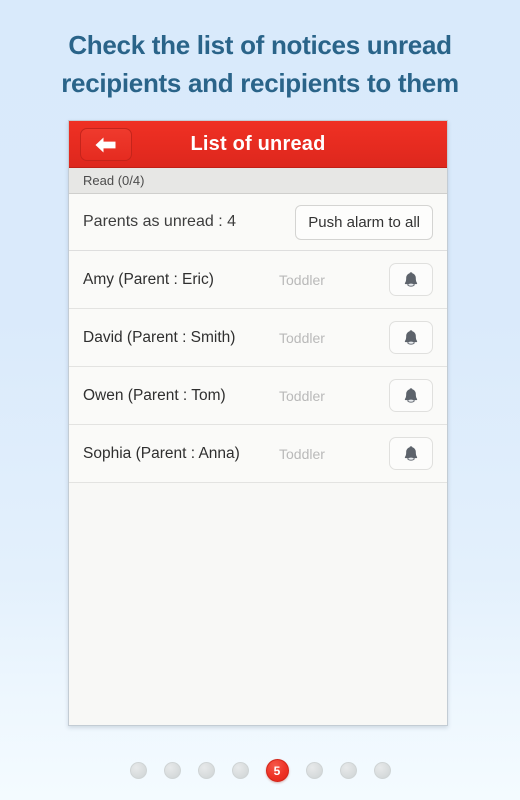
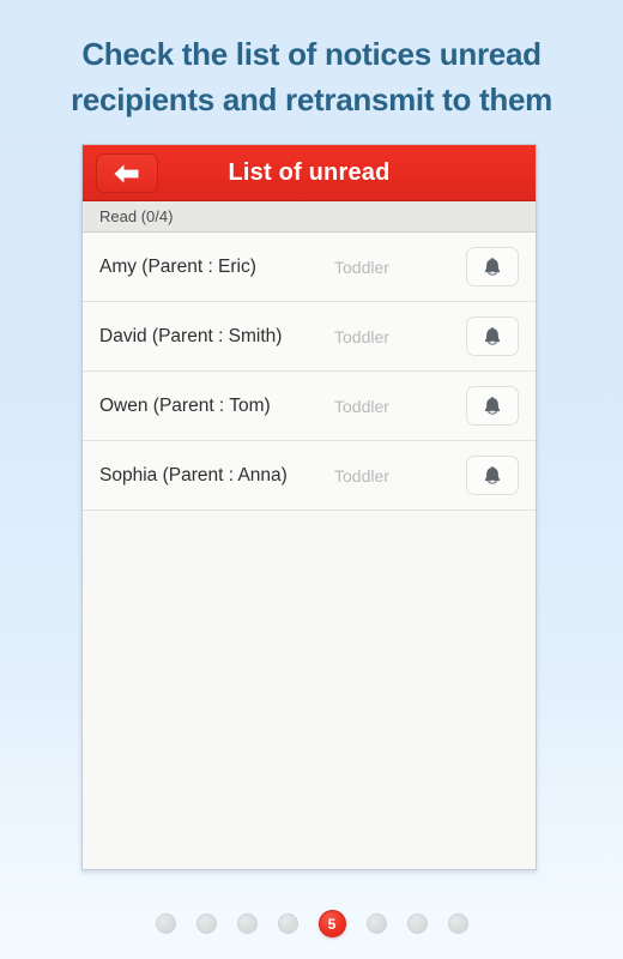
  Check the list of notices unread
- recipients and recipients to them
+ recipients and retransmit to them
  List of unread
  Read (0/4)
- Parents as unread : 4
- Push alarm to all
  Amy (Parent : Eric)
  Toddler
  David (Parent : Smith)
  Toddler
  Owen (Parent : Tom)
  Toddler
  Sophia (Parent : Anna)
  Toddler
  5
